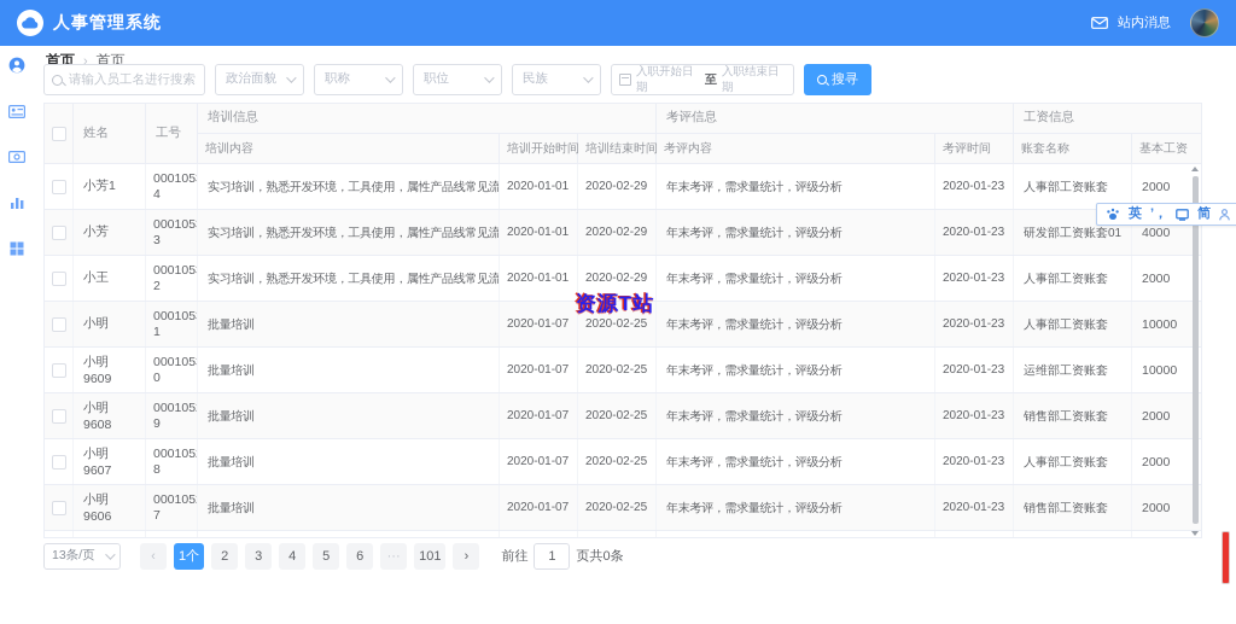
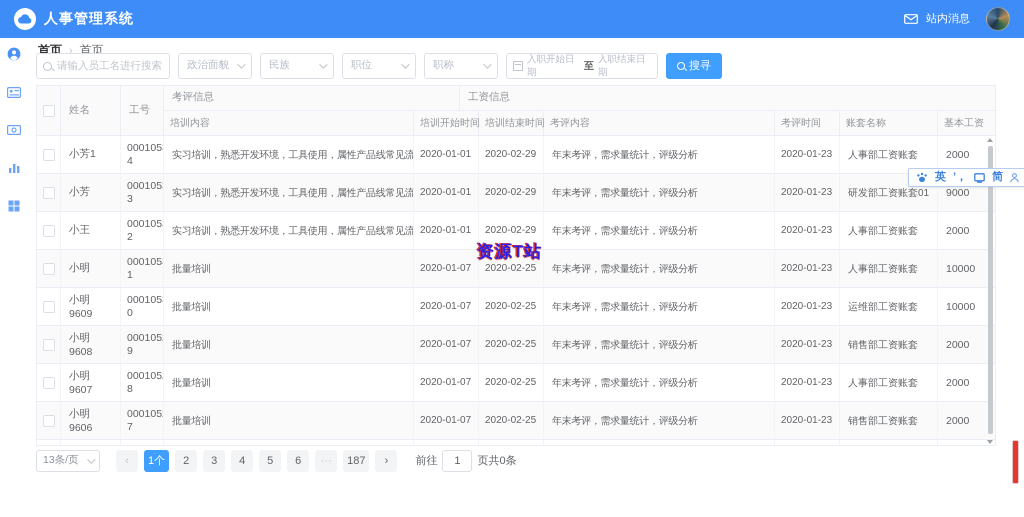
  人事管理系统
  站内消息
  首页
  ›
  首页
  请输入员工名进行搜索
  政治面貌
- 职称
+ 民族
  职位
- 民族
+ 职称
  入职开始日期
  至
  入职结束日期
  搜寻
  姓名
  工号
- 培训信息
  考评信息
  工资信息
  培训内容
  培训开始时间
  培训结束时间
  考评内容
  考评时间
  账套名称
  基本工资
  小芳1
  000105
  4
  实习培训，熟悉开发环境，工具使用，属性产品线常见流
  2020-01-01
  2020-02-29
  年末考评，需求量统计，评级分析
  2020-01-23
  人事部工资账套
  2000
  小芳
  000105
  3
  实习培训，熟悉开发环境，工具使用，属性产品线常见流
  2020-01-01
  2020-02-29
  年末考评，需求量统计，评级分析
  2020-01-23
  研发部工资账套01
- 4000
+ 9000
  小王
  000105
  2
  实习培训，熟悉开发环境，工具使用，属性产品线常见流
  2020-01-01
  2020-02-29
  年末考评，需求量统计，评级分析
  2020-01-23
  人事部工资账套
  2000
  小明
  000105
  1
  批量培训
  2020-01-07
  2020-02-25
  年末考评，需求量统计，评级分析
  2020-01-23
  人事部工资账套
  10000
  小明9609
  000105
  0
  批量培训
  2020-01-07
  2020-02-25
  年末考评，需求量统计，评级分析
  2020-01-23
  运维部工资账套
  10000
  小明9608
  000105
  9
  批量培训
  2020-01-07
  2020-02-25
  年末考评，需求量统计，评级分析
  2020-01-23
  销售部工资账套
  2000
  小明9607
  000105
  8
  批量培训
  2020-01-07
  2020-02-25
  年末考评，需求量统计，评级分析
  2020-01-23
  人事部工资账套
  2000
  小明9606
  000105
  7
  批量培训
  2020-01-07
  2020-02-25
  年末考评，需求量统计，评级分析
  2020-01-23
  销售部工资账套
  2000
  13条/页
  ‹
  1个
  2
  3
  4
  5
  6
  ···
- 101
+ 187
  ›
  前往
  1
  页共0条
  资源T站
  英
  ’，
  简
